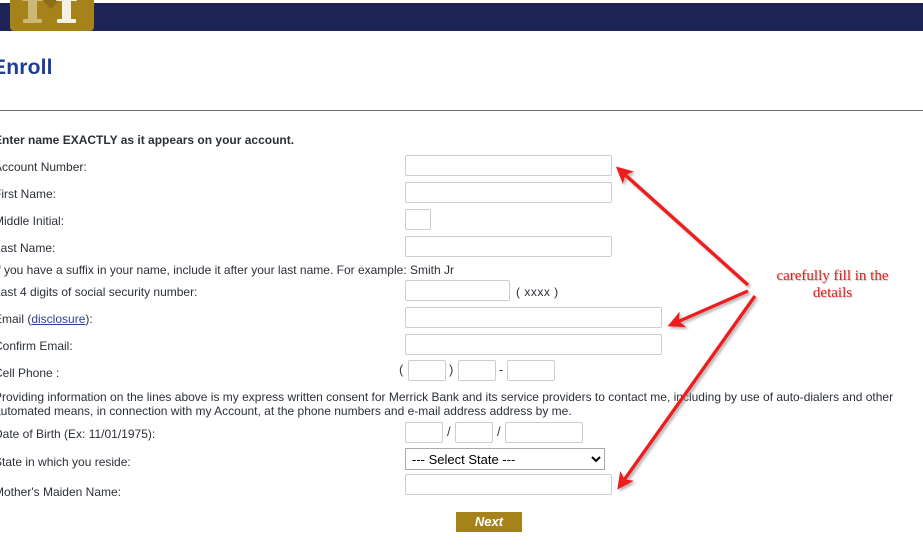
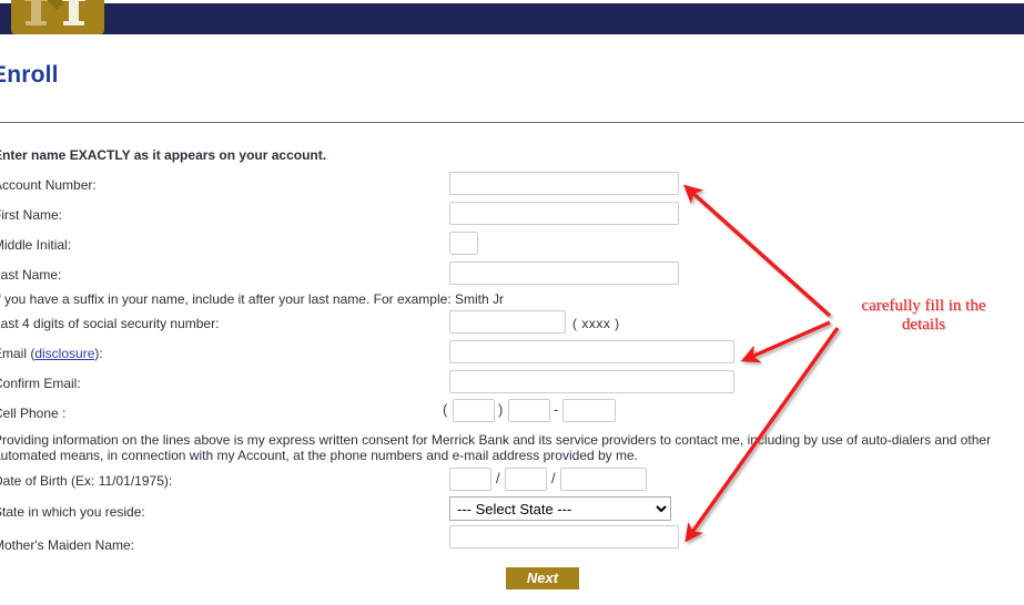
  nroll
  nter name EXACTLY as it appears on your account.
  ccount Number:
  irst Name:
  iddle Initial:
  ast Name:
  you have a suffix in your name, include it after your last name. For example: Smith Jr
  ast 4 digits of social security number:
  ( xxxx )
  mail (disclosure):
  onfirm Email:
  ell Phone :
  (
  )
  -
- roviding information on the lines above is my express written consent for Merrick Bank and its service providers to contact me, including by use of auto-dialers and other utomated means, in connection with my Account, at the phone numbers and e-mail address address by me.
+ roviding information on the lines above is my express written consent for Merrick Bank and its service providers to contact me, including by use of auto-dialers and other utomated means, in connection with my Account, at the phone numbers and e-mail address provided by me.
  ate of Birth (Ex: 11/01/1975):
  /
  /
  tate in which you reside:
  --- Select State ---
  other's Maiden Name:
  Next
  carefully fill in the
  details
